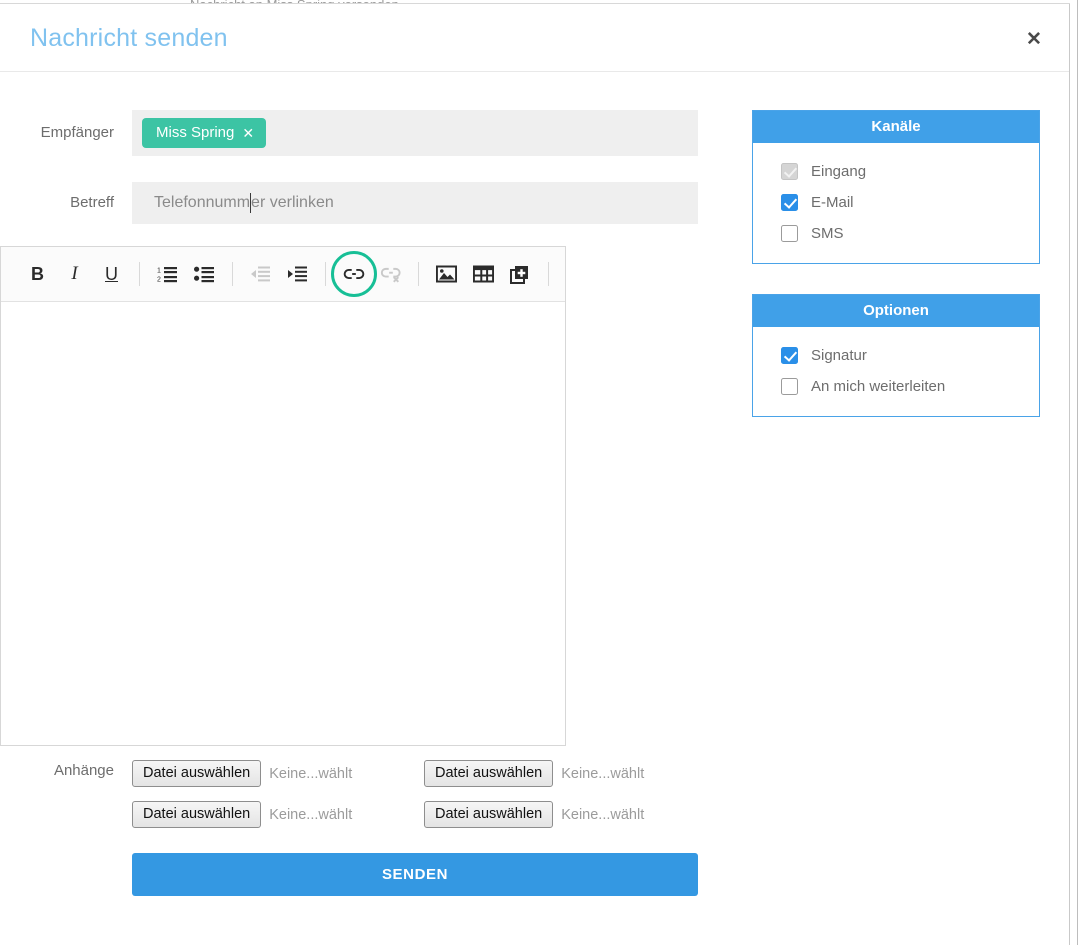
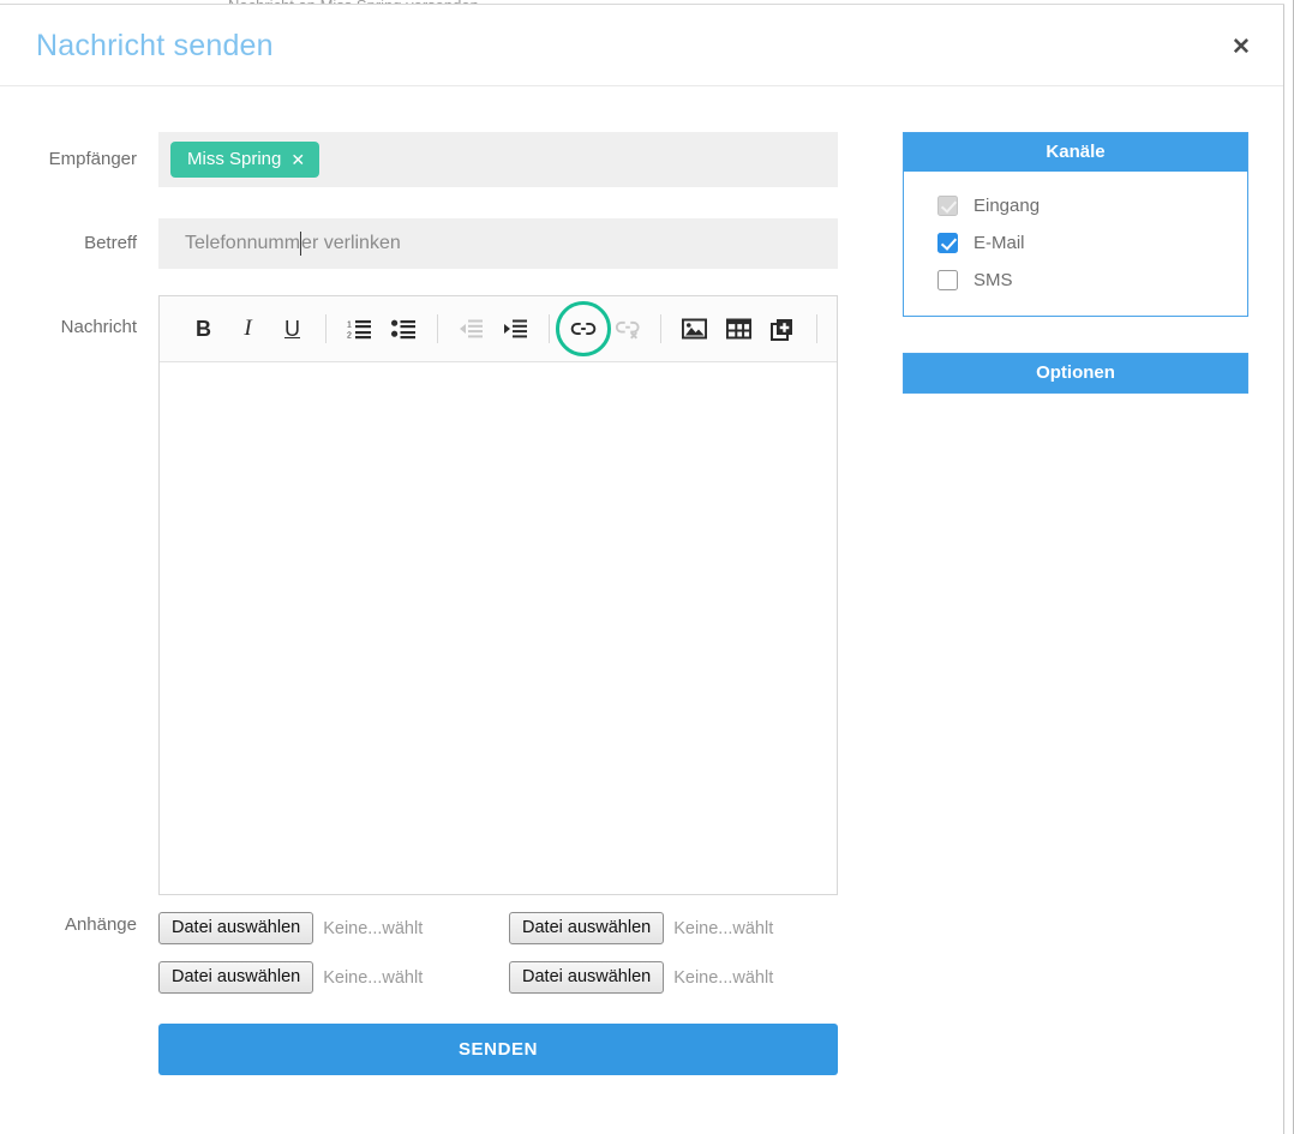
  Nachricht senden
  ✕
  Empfänger
  Miss Spring
  ✕
  Betreff
  Telefonnumm
  er verlinken
+ Nachricht
  B
  I
  U
  Anhänge
  Datei auswählen
  Keine...wählt
  Datei auswählen
  Keine...wählt
  Datei auswählen
  Keine...wählt
  Datei auswählen
  Keine...wählt
  SENDEN
  Kanäle
  Eingang
  E-Mail
  SMS
  Optionen
- Signatur
- An mich weiterleiten
